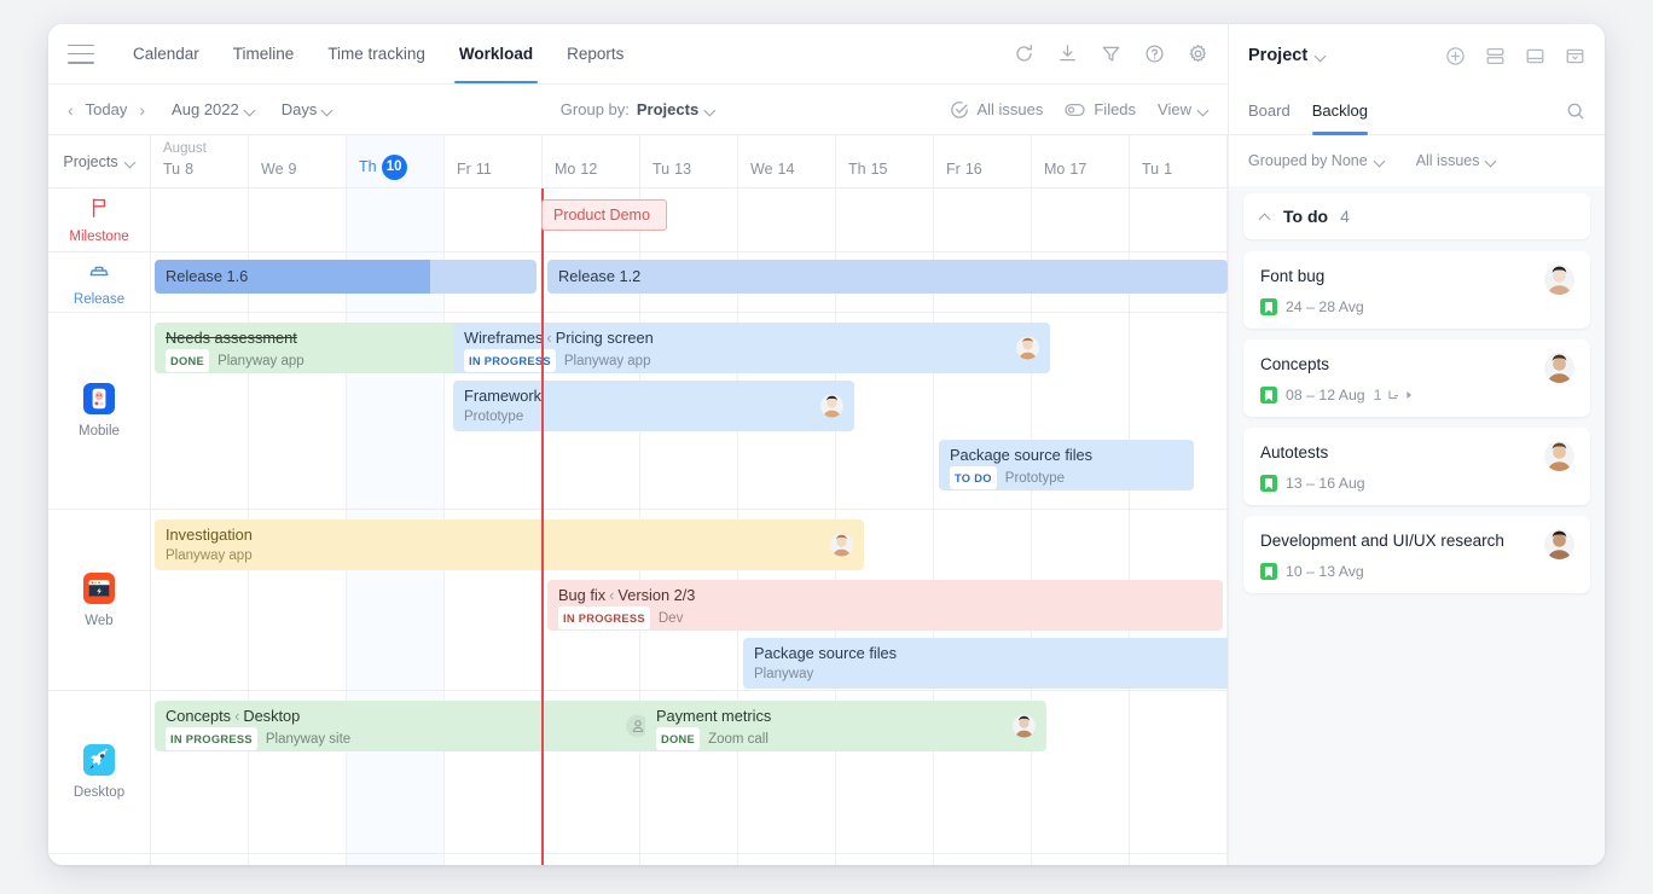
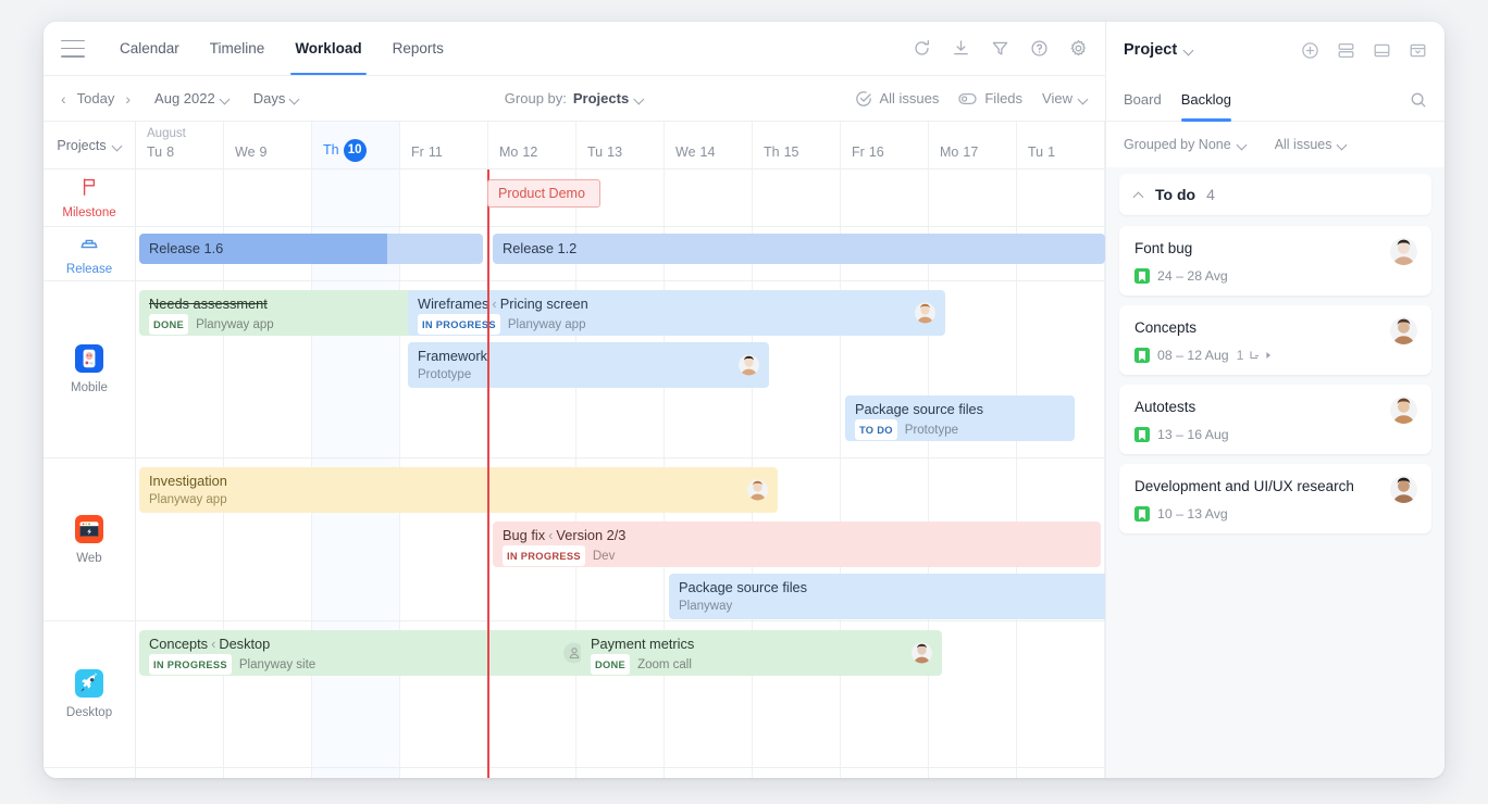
  Calendar
  Timeline
- Time tracking
  Workload
  Reports
  ‹
  Today
  ›
  Aug 2022
  Days
  Group by:
  Projects
  All issues
  Fileds
  View
  Projects
  August
  Tu
  8
  We
  9
  Th
  10
  Fr
  11
  Mo
  12
  Tu
  13
  We
  14
  Th
  15
  Fr
  16
  Mo
  17
  Tu
  1
  Milestone
  Release
  Mobile
  Web
  Desktop
  Release 1.6
  Release 1.2
  Needs assessment
  DONE
  Planyway app
  Wireframes ‹ Pricing screen
  IN PROGRESS
  Planyway app
  Framework
  Prototype
  Package source files
  TO DO
  Prototype
  Investigation
  Planyway app
  Bug fix ‹ Version 2/3
  IN PROGRESS
  Dev
  Package source files
  Planyway
  Concepts ‹ Desktop
  IN PROGRESS
  Planyway site
  Payment metrics
  DONE
  Zoom call
  Product Demo
  Project
  Board
  Backlog
  Grouped by None
  All issues
  To do
  4
  Font bug
  24 – 28 Avg
  Concepts
  08 – 12 Aug
  1
  Autotests
  13 – 16 Aug
  Development and UI/UX research
  10 – 13 Avg
